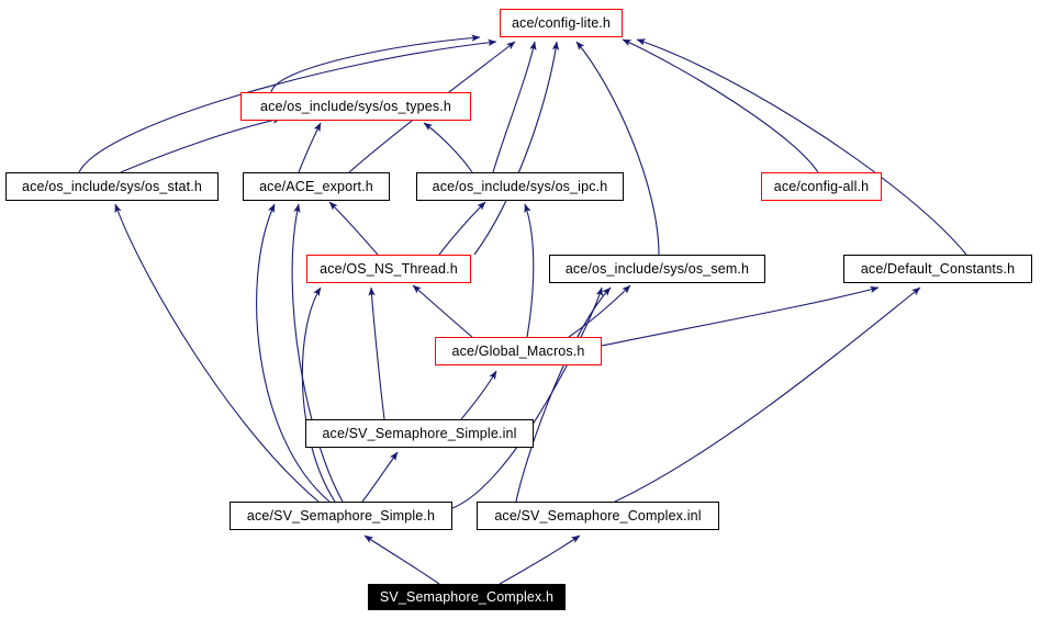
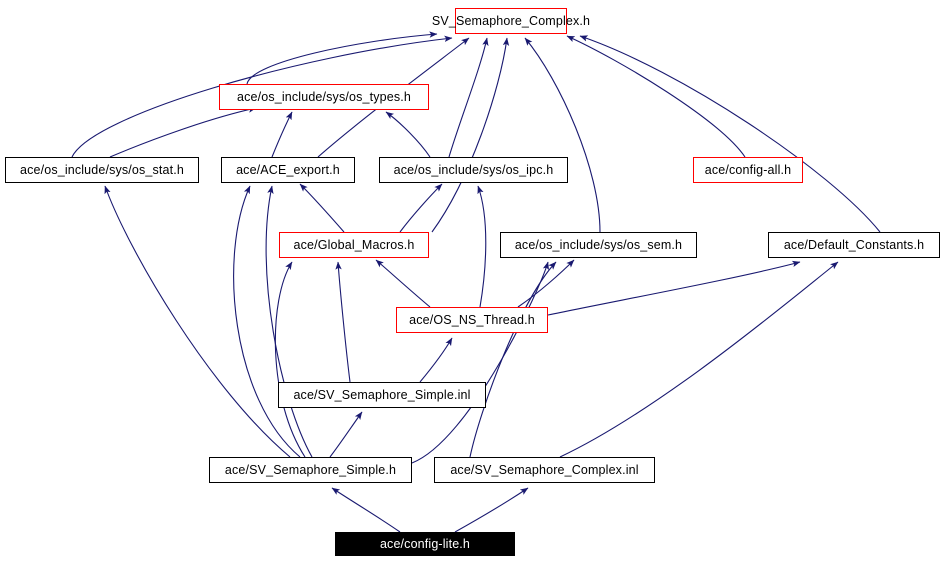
- ace/config-lite.h
+ SV_Semaphore_Complex.h
  ace/os_include/sys/os_types.h
  ace/os_include/sys/os_stat.h
  ace/ACE_export.h
  ace/os_include/sys/os_ipc.h
  ace/config-all.h
- ace/OS_NS_Thread.h
+ ace/Global_Macros.h
  ace/os_include/sys/os_sem.h
  ace/Default_Constants.h
- ace/Global_Macros.h
+ ace/OS_NS_Thread.h
  ace/SV_Semaphore_Simple.inl
  ace/SV_Semaphore_Simple.h
  ace/SV_Semaphore_Complex.inl
- SV_Semaphore_Complex.h
+ ace/config-lite.h
